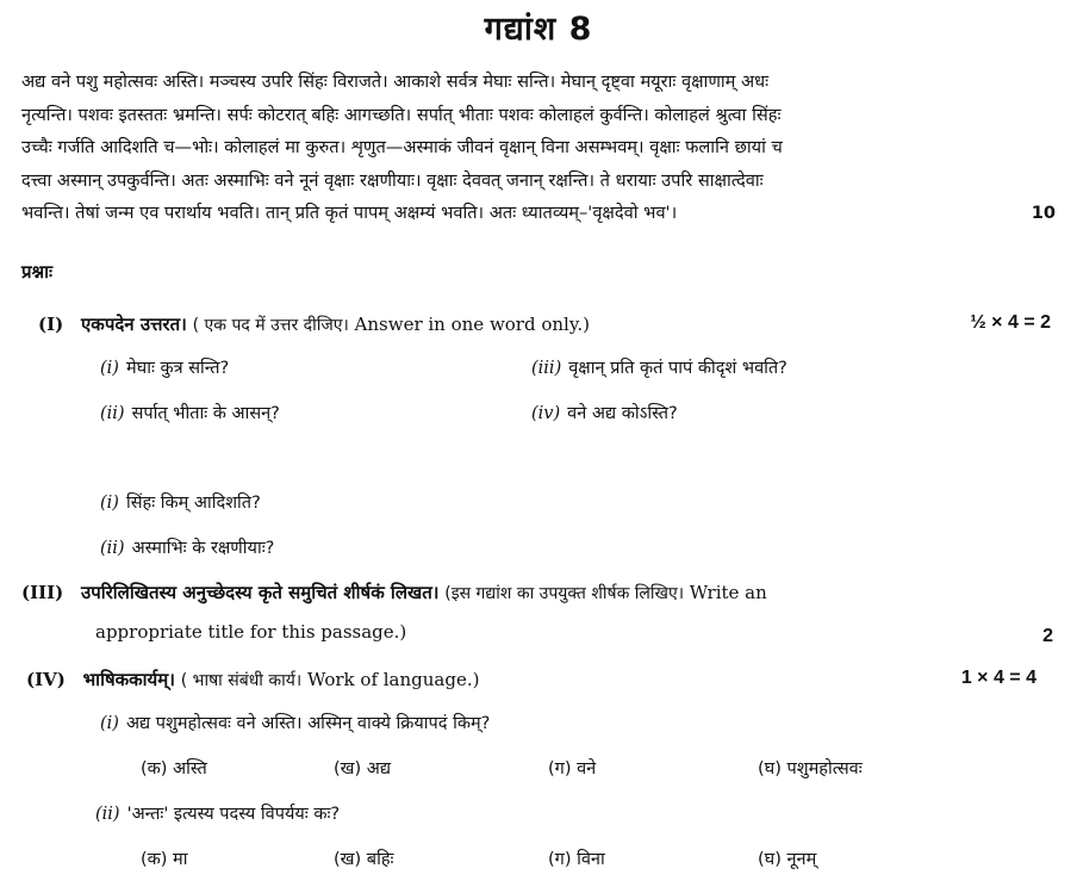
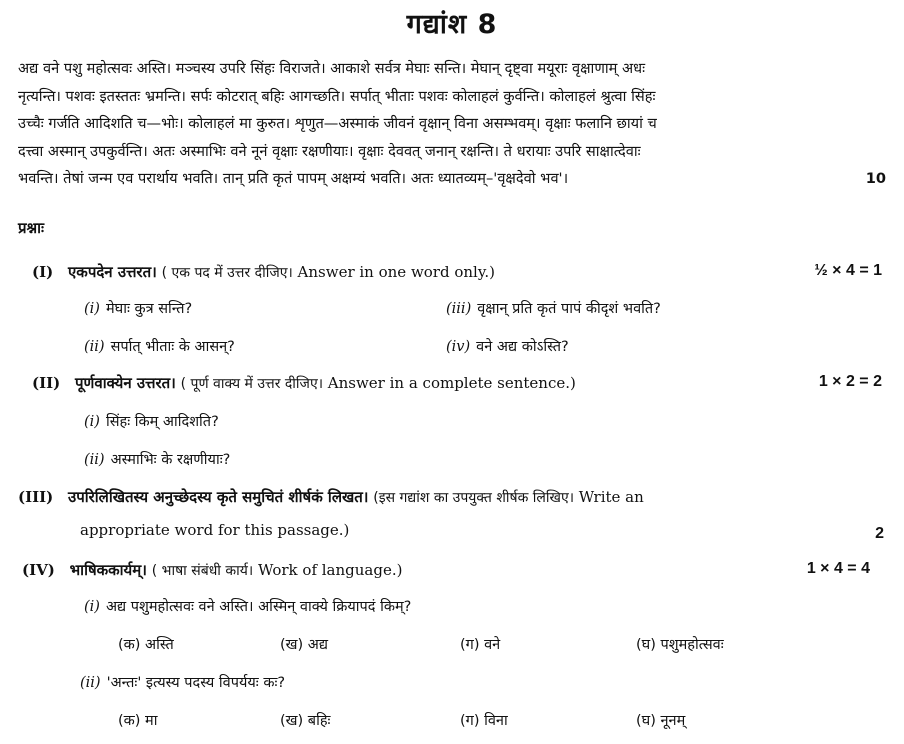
  गद्यांश 8
  अद्य वने पशु महोत्सवः अस्ति। मञ्चस्य उपरि सिंहः विराजते। आकाशे सर्वत्र मेघाः सन्ति। मेघान् दृष्ट्वा मयूराः वृक्षाणाम् अधः
  नृत्यन्ति। पशवः इतस्ततः भ्रमन्ति। सर्पः कोटरात् बहिः आगच्छति। सर्पात् भीताः पशवः कोलाहलं कुर्वन्ति। कोलाहलं श्रुत्वा सिंहः
  उच्चैः गर्जति आदिशति च—भोः। कोलाहलं मा कुरुत। शृणुत—अस्माकं जीवनं वृक्षान् विना असम्भवम्। वृक्षाः फलानि छायां च
  दत्त्वा अस्मान् उपकुर्वन्ति। अतः अस्माभिः वने नूनं वृक्षाः रक्षणीयाः। वृक्षाः देववत् जनान् रक्षन्ति। ते धरायाः उपरि साक्षात्देवाः
  भवन्ति। तेषां जन्म एव परार्थाय भवति। तान् प्रति कृतं पापम् अक्षम्यं भवति। अतः ध्यातव्यम्–'वृक्षदेवो भव'।
  10
  प्रश्नाः
  (I) एकपदेन उत्तरत। ( एक पद में उत्तर दीजिए। Answer in one word only.)
- ½ × 4 = 2
+ ½ × 4 = 1
  (i) मेघाः कुत्र सन्ति?
  (ii) सर्पात् भीताः के आसन्?
  (iii) वृक्षान् प्रति कृतं पापं कीदृशं भवति?
  (iv) वने अद्य कोऽस्ति?
+ (II) पूर्णवाक्येन उत्तरत। ( पूर्ण वाक्य में उत्तर दीजिए। Answer in a complete sentence.)
+ 1 × 2 = 2
  (i) सिंहः किम् आदिशति?
  (ii) अस्माभिः के रक्षणीयाः?
  (III) उपरिलिखितस्य अनुच्छेदस्य कृते समुचितं शीर्षकं लिखत। (इस गद्यांश का उपयुक्त शीर्षक लिखिए। Write an
- appropriate title for this passage.)
+ appropriate word for this passage.)
  2
  (IV) भाषिककार्यम्। ( भाषा संबंधी कार्य। Work of language.)
  1 × 4 = 4
  (i) अद्य पशुमहोत्सवः वने अस्ति। अस्मिन् वाक्ये क्रियापदं किम्?
  (क) अस्ति
  (ख) अद्य
  (ग) वने
  (घ) पशुमहोत्सवः
  (ii) 'अन्तः' इत्यस्य पदस्य विपर्ययः कः?
  (क) मा
  (ख) बहिः
  (ग) विना
  (घ) नूनम्
